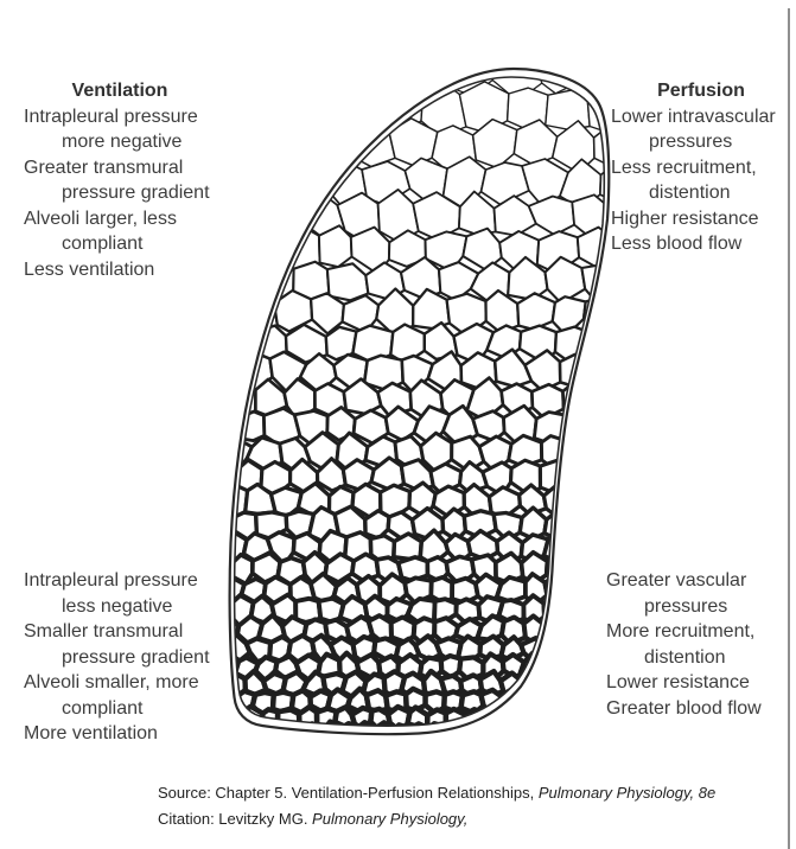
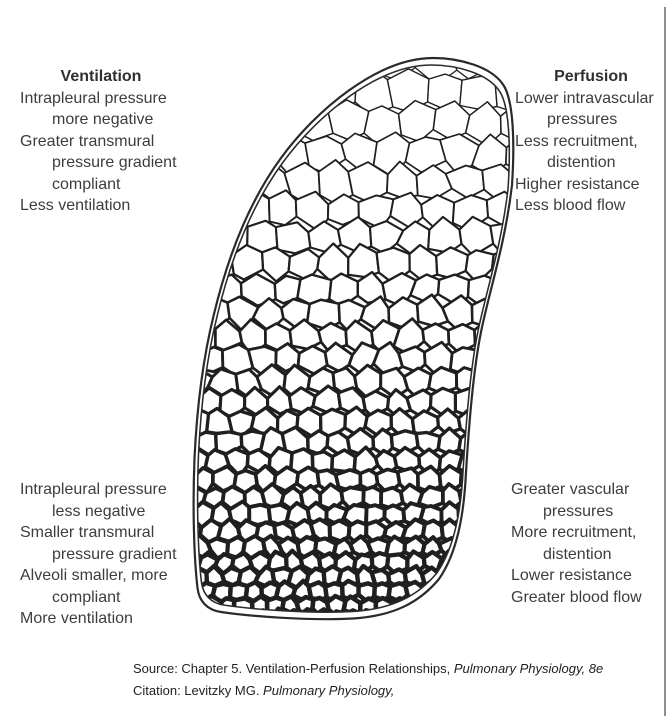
  Ventilation
  Intrapleural pressure
  more negative
  Greater transmural
  pressure gradient
- Alveoli larger, less
  compliant
  Less ventilation
  Perfusion
  Lower intravascular
  pressures
  Less recruitment,
  distention
  Higher resistance
  Less blood flow
  Intrapleural pressure
  less negative
  Smaller transmural
  pressure gradient
  Alveoli smaller, more
  compliant
  More ventilation
  Greater vascular
  pressures
  More recruitment,
  distention
  Lower resistance
  Greater blood flow
  Source: Chapter 5. Ventilation-Perfusion Relationships, Pulmonary Physiology, 8e
  Citation: Levitzky MG. Pulmonary Physiology,
